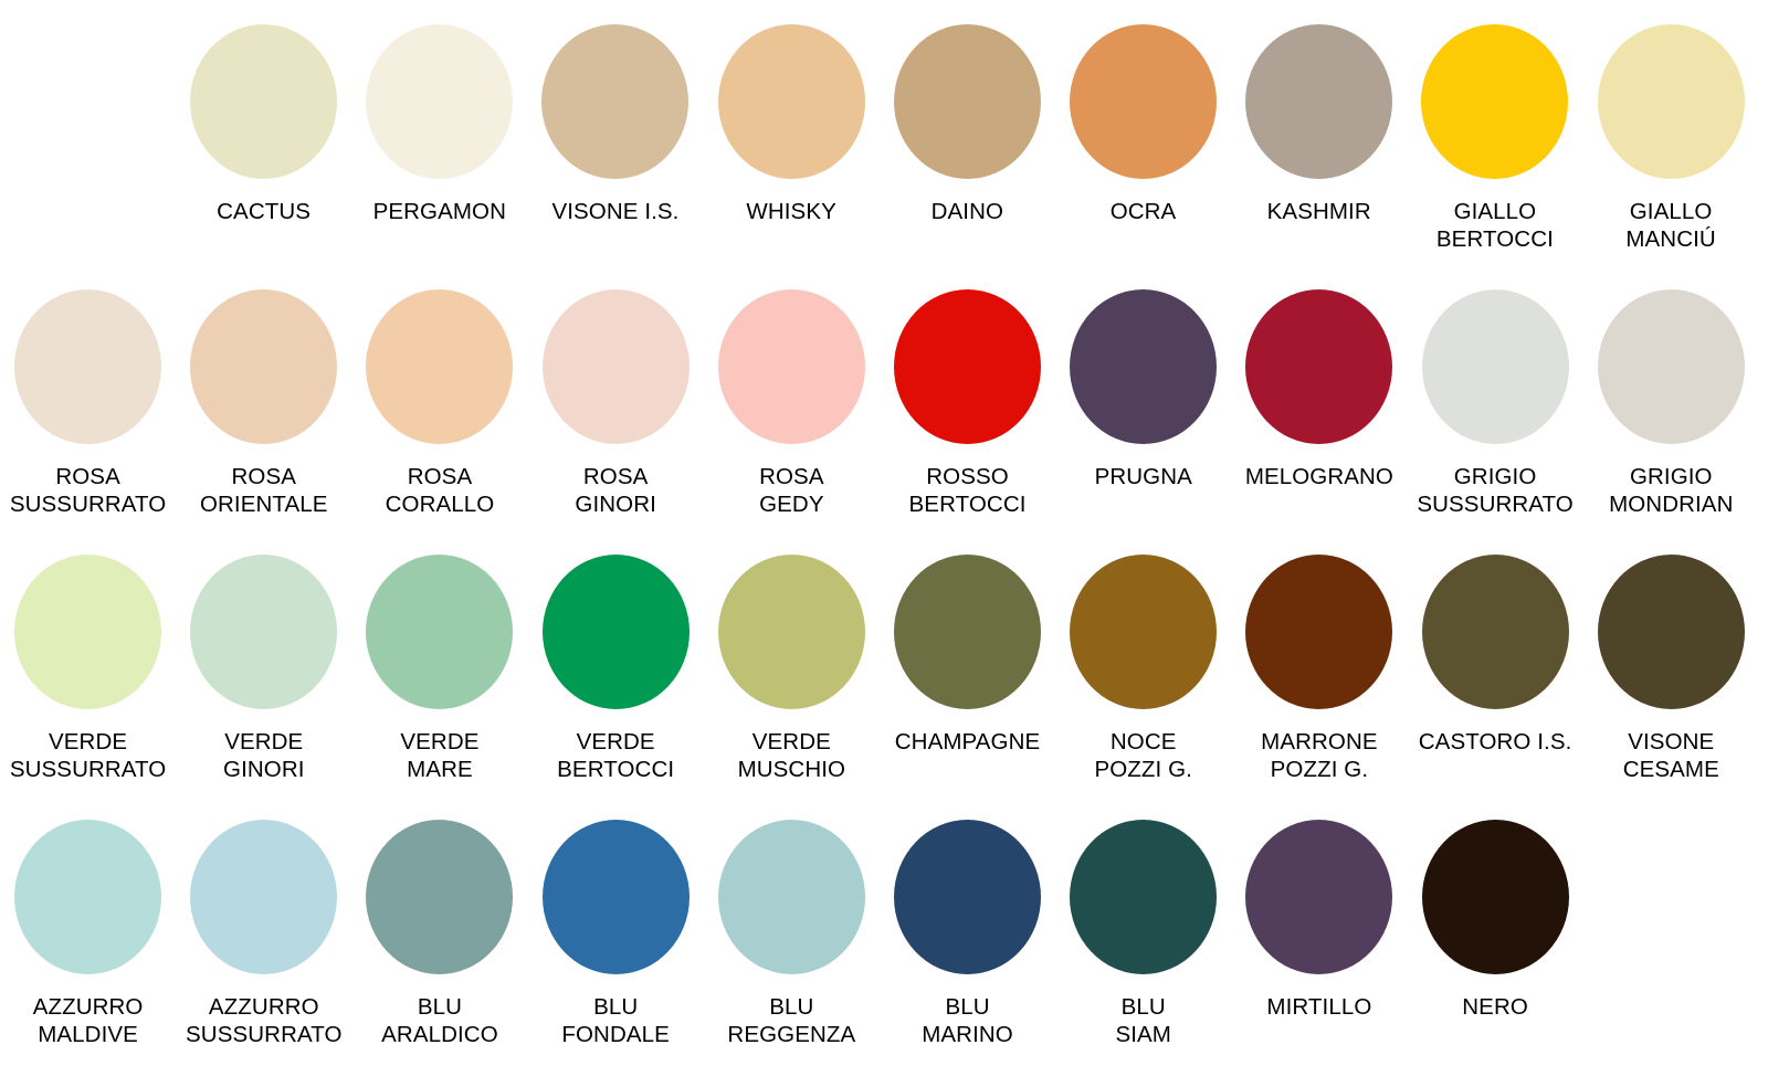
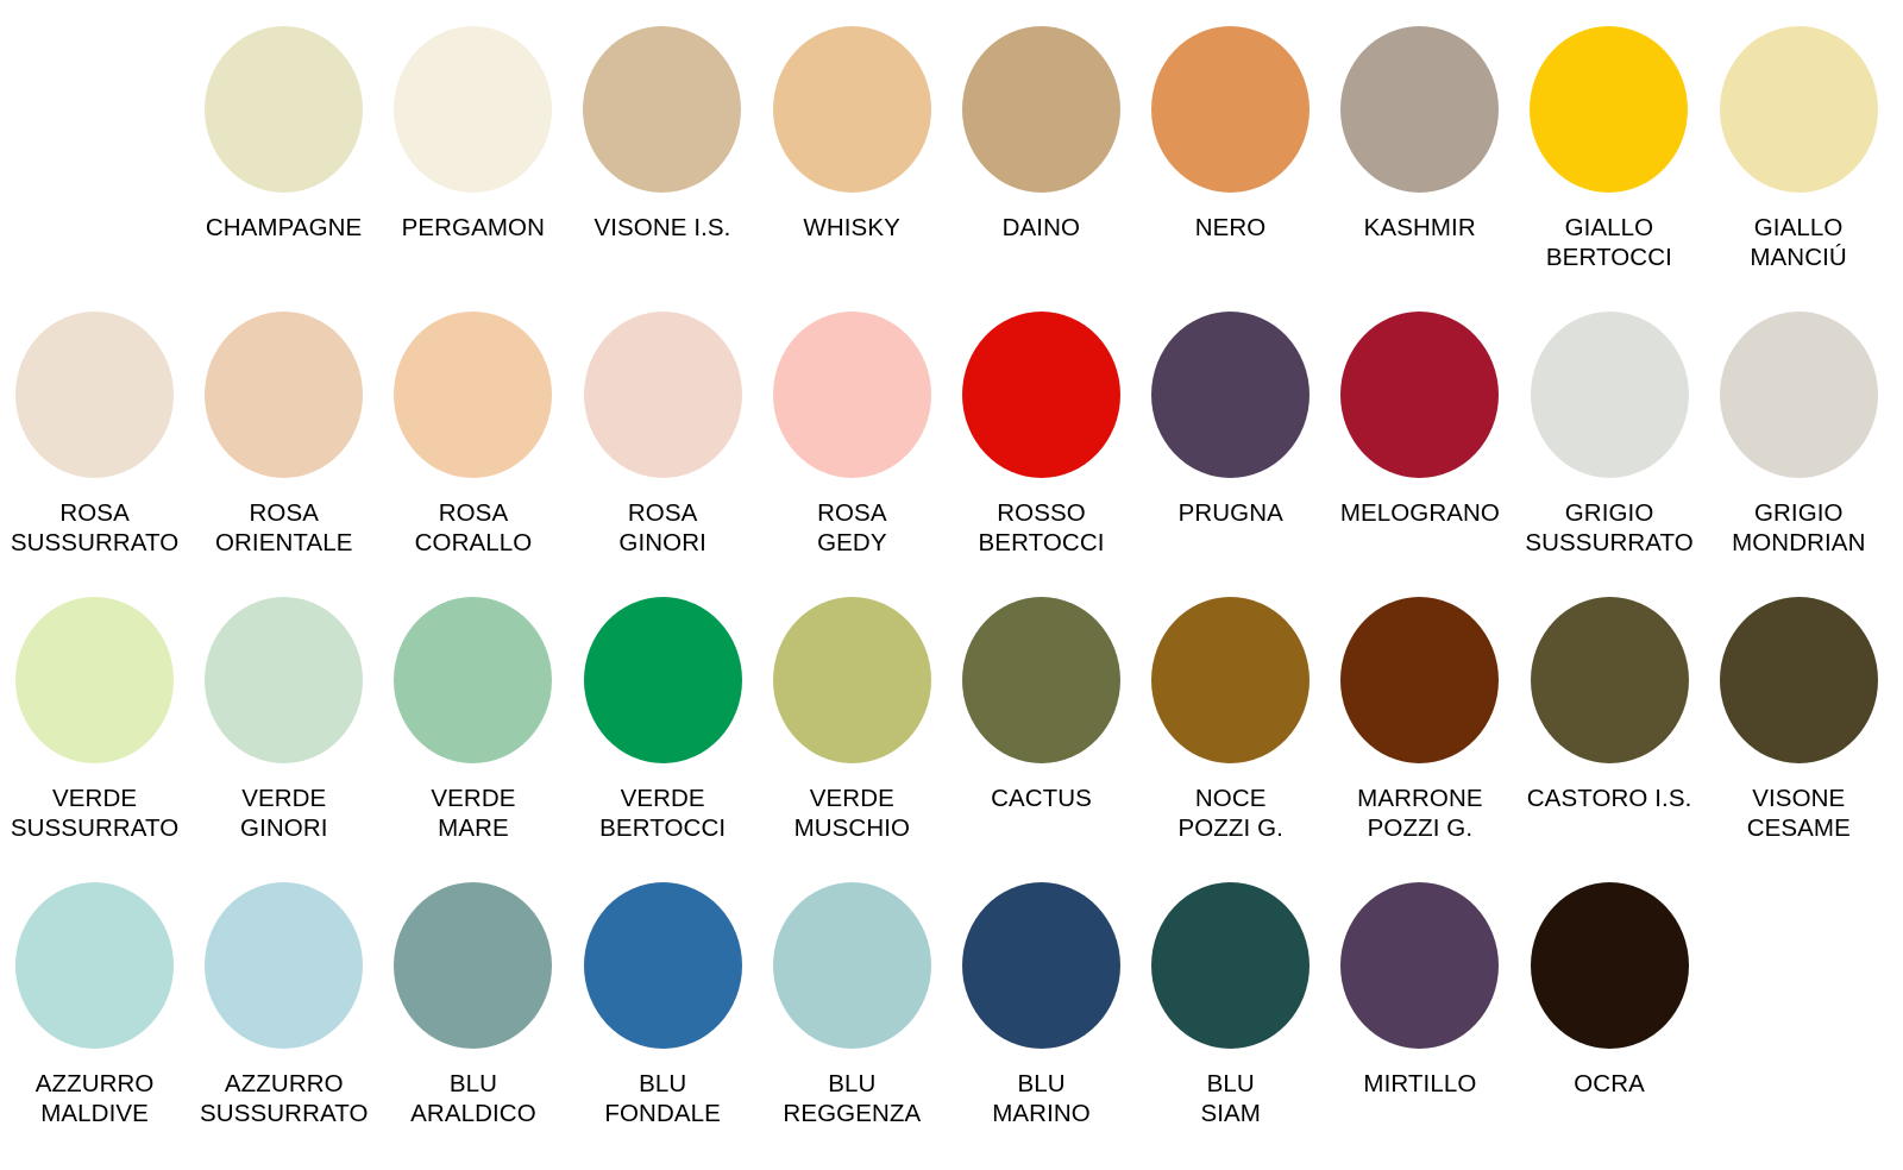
- CACTUS
+ CHAMPAGNE
  PERGAMON
  VISONE I.S.
  WHISKY
  DAINO
- OCRA
+ NERO
  KASHMIR
  GIALLO
  BERTOCCI
  GIALLO
  MANCIÚ
  ROSA
  SUSSURRATO
  ROSA
  ORIENTALE
  ROSA
  CORALLO
  ROSA
  GINORI
  ROSA
  GEDY
  ROSSO
  BERTOCCI
  PRUGNA
  MELOGRANO
  GRIGIO
  SUSSURRATO
  GRIGIO
  MONDRIAN
  VERDE
  SUSSURRATO
  VERDE
  GINORI
  VERDE
  MARE
  VERDE
  BERTOCCI
  VERDE
  MUSCHIO
- CHAMPAGNE
+ CACTUS
  NOCE
  POZZI G.
  MARRONE
  POZZI G.
  CASTORO I.S.
  VISONE
  CESAME
  AZZURRO
  MALDIVE
  AZZURRO
  SUSSURRATO
  BLU
  ARALDICO
  BLU
  FONDALE
  BLU
  REGGENZA
  BLU
  MARINO
  BLU
  SIAM
  MIRTILLO
- NERO
+ OCRA
